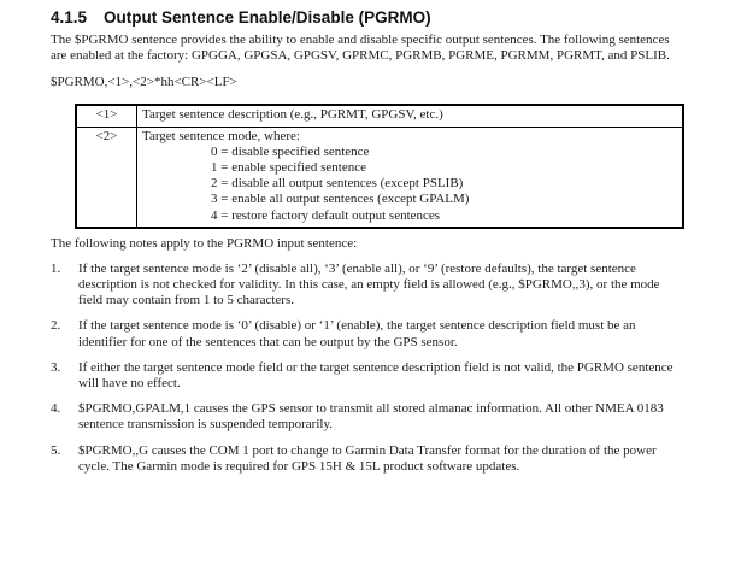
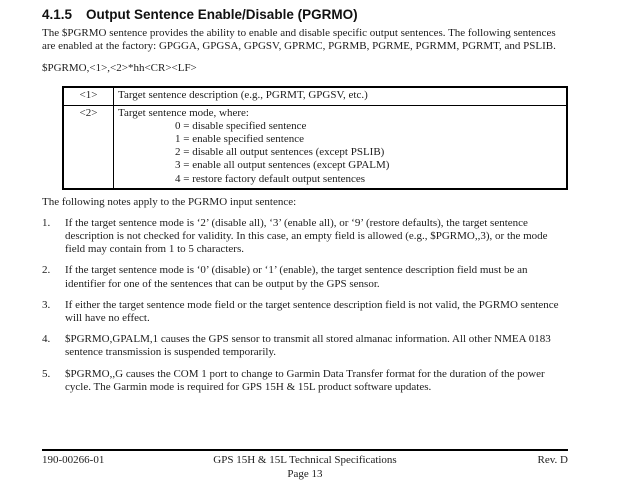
  4.1.5 Output Sentence Enable/Disable (PGRMO)
  The $PGRMO sentence provides the ability to enable and disable specific output sentences. The following sentences are enabled at the factory: GPGGA, GPGSA, GPGSV, GPRMC, PGRMB, PGRME, PGRMM, PGRMT, and PSLIB.
  $PGRMO,<1>,<2>*hh<CR><LF>
  <1>	Target sentence description (e.g., PGRMT, GPGSV, etc.)
  <2>	Target sentence mode, where: 0 = disable specified sentence 1 = enable specified sentence 2 = disable all output sentences (except PSLIB) 3 = enable all output sentences (except GPALM) 4 = restore factory default output sentences
  The following notes apply to the PGRMO input sentence:
  1.
  If the target sentence mode is ‘2’ (disable all), ‘3’ (enable all), or ‘9’ (restore defaults), the target sentence description is not checked for validity. In this case, an empty field is allowed (e.g., $PGRMO,,3), or the mode field may contain from 1 to 5 characters.
  2.
  If the target sentence mode is ‘0’ (disable) or ‘1’ (enable), the target sentence description field must be an identifier for one of the sentences that can be output by the GPS sensor.
  3.
  If either the target sentence mode field or the target sentence description field is not valid, the PGRMO sentence will have no effect.
  4.
  $PGRMO,GPALM,1 causes the GPS sensor to transmit all stored almanac information. All other NMEA 0183 sentence transmission is suspended temporarily.
  5.
  $PGRMO,,G causes the COM 1 port to change to Garmin Data Transfer format for the duration of the power cycle. The Garmin mode is required for GPS 15H & 15L product software updates.
+ 190-00266-01
+ GPS 15H & 15L Technical Specifications
+ Rev. D
+ Page 13
